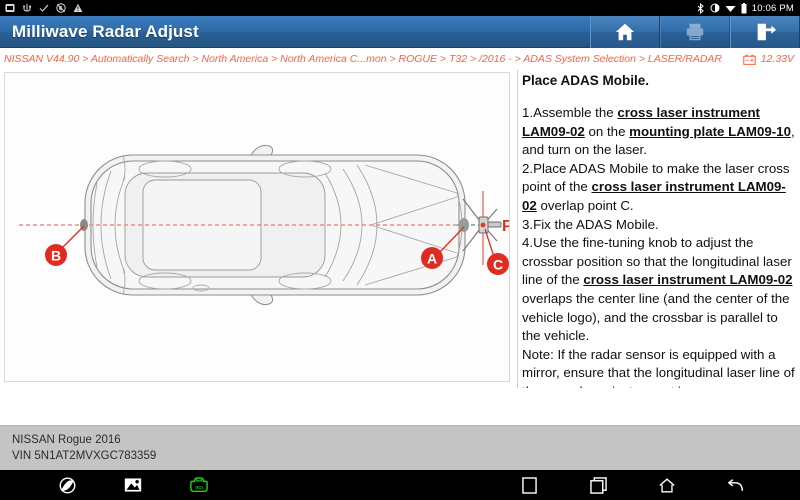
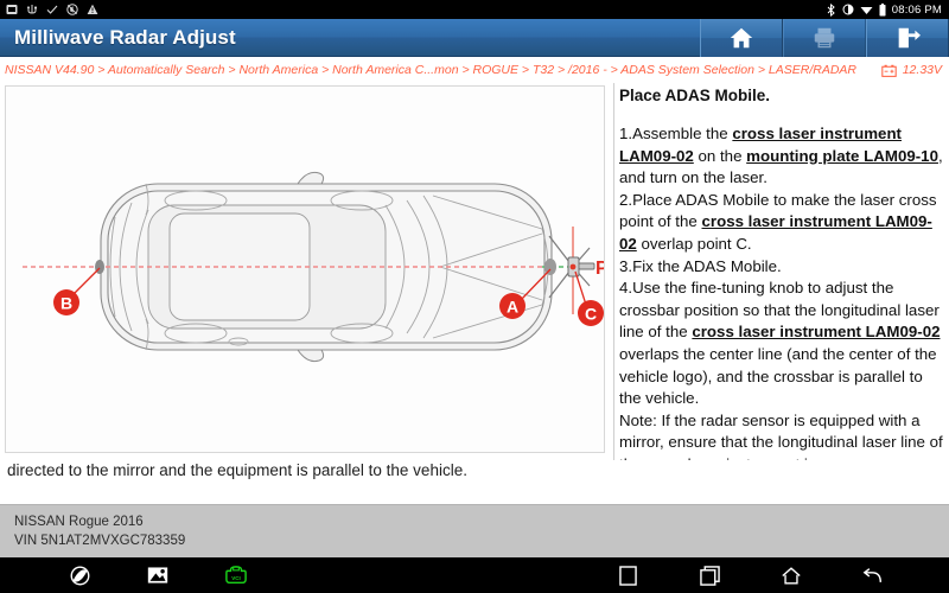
- 10:06 PM
+ 08:06 PM
  Milliwave Radar Adjust
  NISSAN V44.90 > Automatically Search > North America > North America C...mon > ROGUE > T32 > /2016 - > ADAS System Selection > LASER/RADAR
  12.33V
  B
  A
  C
  P
+ directed to the mirror and the equipment is parallel to the vehicle.
  Place ADAS Mobile.
  1.Assemble the cross laser instrument LAM09-02 on the mounting plate LAM09-10, and turn on the laser.
  2.Place ADAS Mobile to make the laser cross point of the cross laser instrument LAM09-02 overlap point C.
  3.Fix the ADAS Mobile.
  4.Use the fine-tuning knob to adjust the crossbar position so that the longitudinal laser line of the cross laser instrument LAM09-02 overlaps the center line (and the center of the vehicle logo), and the crossbar is parallel to the vehicle.
  Note: If the radar sensor is equipped with a mirror, ensure that the longitudinal laser line of
  NISSAN Rogue 2016
  VIN 5N1AT2MVXGC783359
